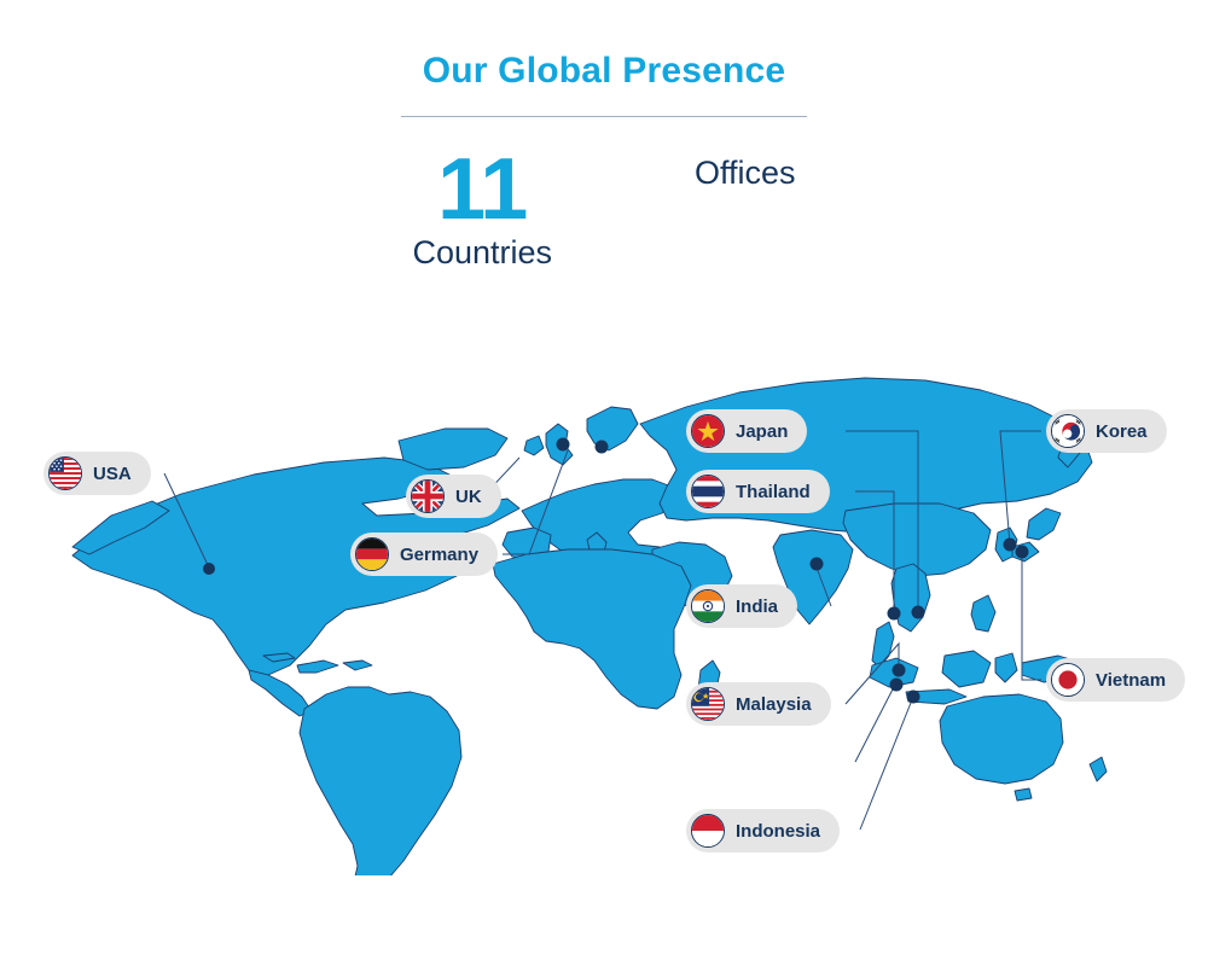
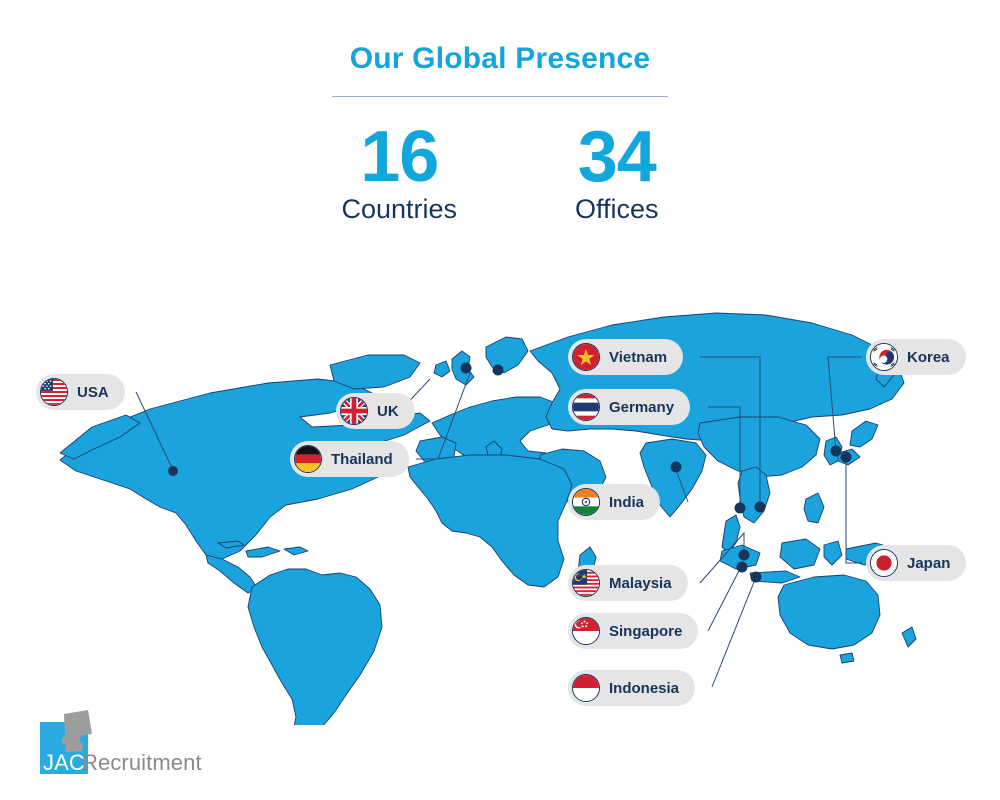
  Our Global Presence
- 11
+ 16
  Countries
+ 34
  Offices
  USA
  UK
- Germany
+ Thailand
- Japan
+ Vietnam
- Thailand
+ Germany
  India
  Malaysia
+ Singapore
  Indonesia
  Korea
- Vietnam
+ Japan
+ JAC
+ Recruitment
